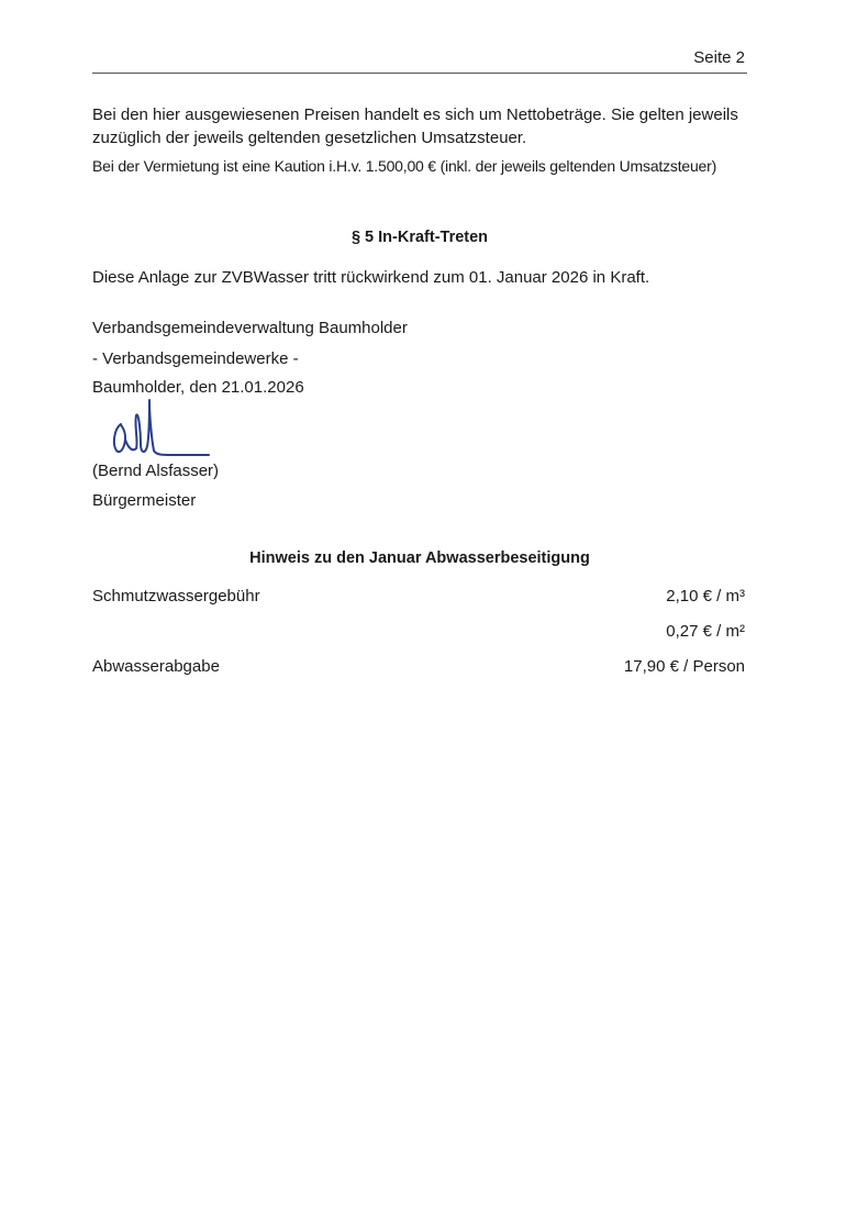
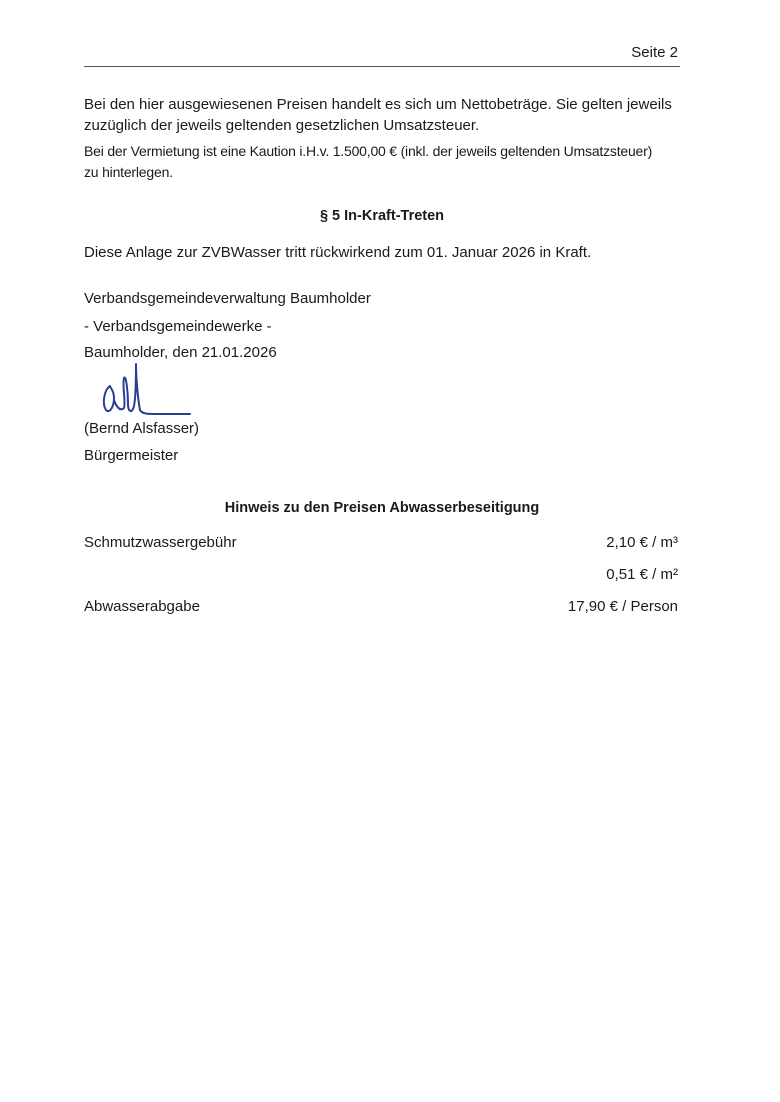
  Seite 2
  Bei den hier ausgewiesenen Preisen handelt es sich um Nettobeträge. Sie gelten jeweils
  zuzüglich der jeweils geltenden gesetzlichen Umsatzsteuer.
  Bei der Vermietung ist eine Kaution i.H.v. 1.500,00 € (inkl. der jeweils geltenden Umsatzsteuer)
+ zu hinterlegen.
  § 5 In-Kraft-Treten
  Diese Anlage zur ZVBWasser tritt rückwirkend zum 01. Januar 2026 in Kraft.
  Verbandsgemeindeverwaltung Baumholder
  - Verbandsgemeindewerke -
  Baumholder, den 21.01.2026
  (Bernd Alsfasser)
  Bürgermeister
- Hinweis zu den Januar Abwasserbeseitigung
+ Hinweis zu den Preisen Abwasserbeseitigung
  Schmutzwassergebühr
  2,10 € / m³
- 0,27 € / m²
+ 0,51 € / m²
  Abwasserabgabe
  17,90 € / Person
